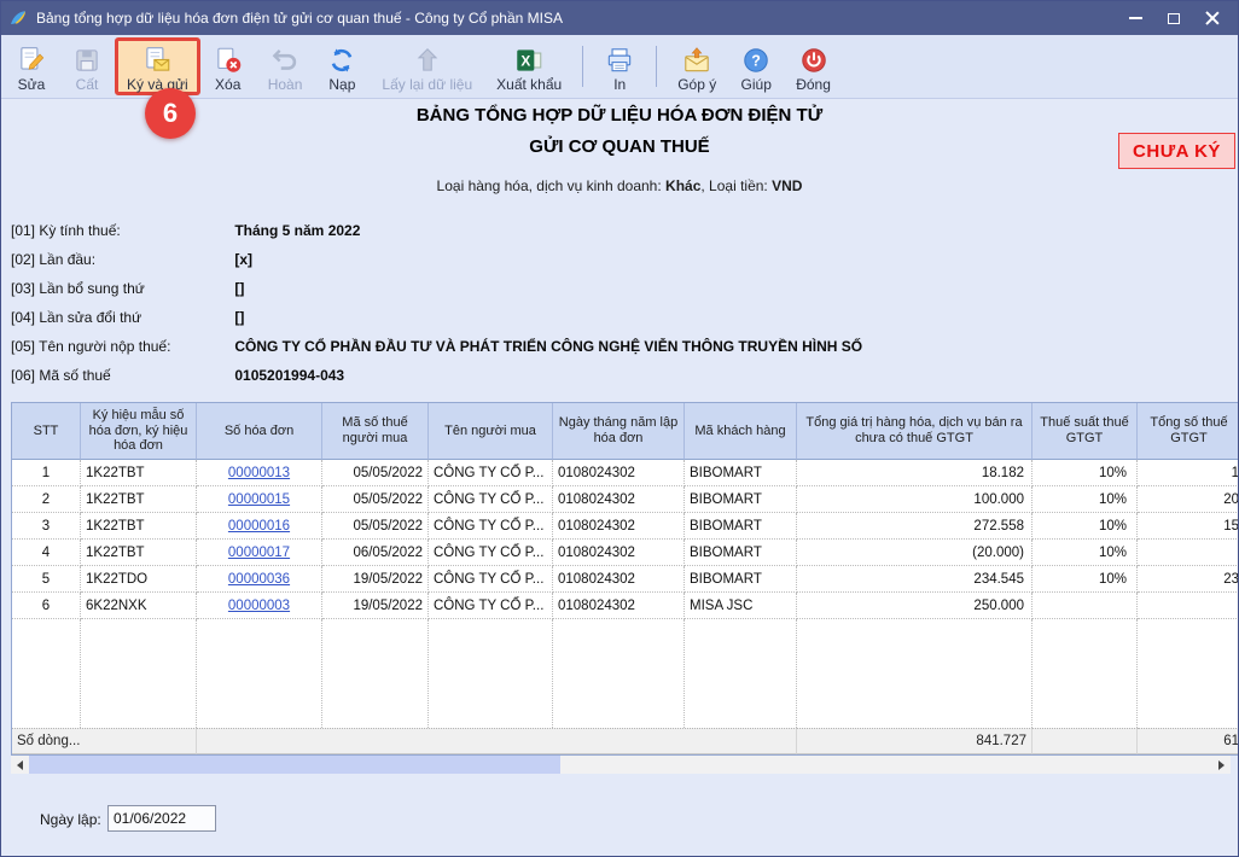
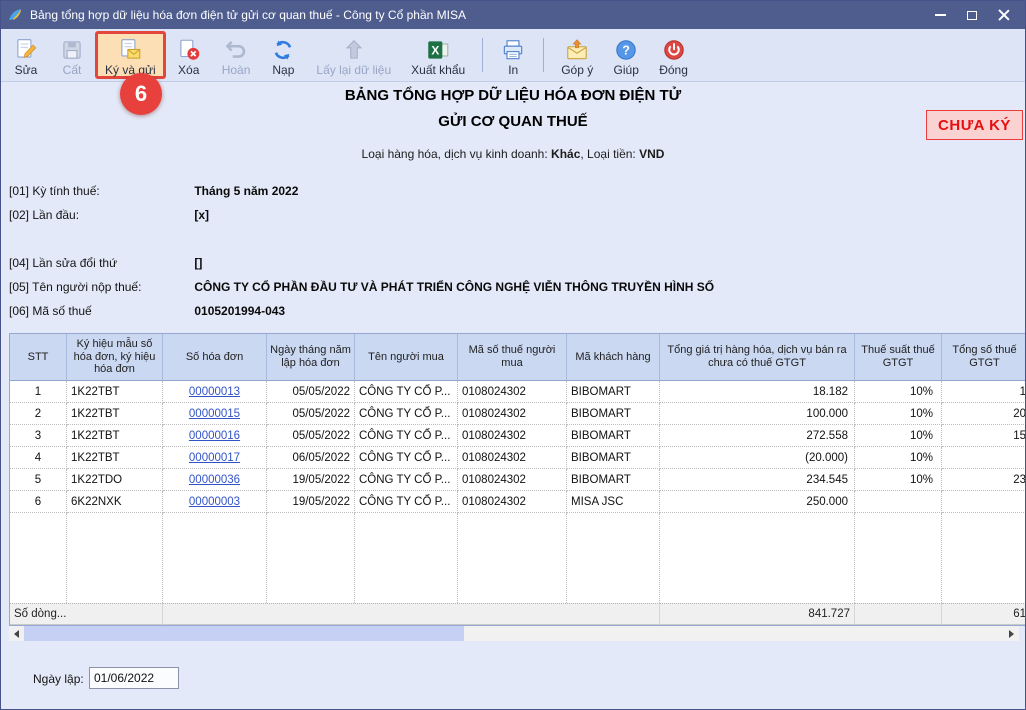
  Bảng tổng hợp dữ liệu hóa đơn điện tử gửi cơ quan thuế - Công ty Cổ phần MISA
  Sửa
  Cất
  Ký và gửi
  Xóa
  Hoàn
  Nạp
  Lấy lại dữ liệu
  X
  Xuất khẩu
  In
  Góp ý
  ?
  Giúp
  Đóng
  6
  BẢNG TỔNG HỢP DỮ LIỆU HÓA ĐƠN ĐIỆN TỬ
  GỬI CƠ QUAN THUẾ
  CHƯA KÝ
  Loại hàng hóa, dịch vụ kinh doanh: Khác, Loại tiền: VND
  [01] Kỳ tính thuế: Tháng 5 năm 2022
  [02] Lần đầu: [x]
- [03] Lần bổ sung thứ []
  [04] Lần sửa đổi thứ []
  [05] Tên người nộp thuế: CÔNG TY CỔ PHẦN ĐẦU TƯ VÀ PHÁT TRIỂN CÔNG NGHỆ VIỄN THÔNG TRUYỀN HÌNH SỐ
  [06] Mã số thuế 0105201994-043
  STT
  Ký hiệu mẫu số hóa đơn, ký hiệu hóa đơn
  Số hóa đơn
- Mã số thuế người mua
+ Ngày tháng năm lập hóa đơn
  Tên người mua
- Ngày tháng năm lập hóa đơn
+ Mã số thuế người mua
  Mã khách hàng
  Tổng giá trị hàng hóa, dịch vụ bán ra chưa có thuế GTGT
  Thuế suất thuế GTGT
  Tổng số thuế GTGT
  1
  1K22TBT
  00000013
  05/05/2022
  CÔNG TY CỔ P...
  0108024302
  BIBOMART
  18.182
  10%
  1
  2
  1K22TBT
  00000015
  05/05/2022
  CÔNG TY CỔ P...
  0108024302
  BIBOMART
  100.000
  10%
  20
  3
  1K22TBT
  00000016
  05/05/2022
  CÔNG TY CỔ P...
  0108024302
  BIBOMART
  272.558
  10%
  15
  4
  1K22TBT
  00000017
  06/05/2022
  CÔNG TY CỔ P...
  0108024302
  BIBOMART
  (20.000)
  10%
  5
  1K22TDO
  00000036
  19/05/2022
  CÔNG TY CỔ P...
  0108024302
  BIBOMART
  234.545
  10%
  23
  6
  6K22NXK
  00000003
  19/05/2022
  CÔNG TY CỔ P...
  0108024302
  MISA JSC
  250.000
  Số dòng...
  841.727
  61
  Ngày lập:
  01/06/2022
